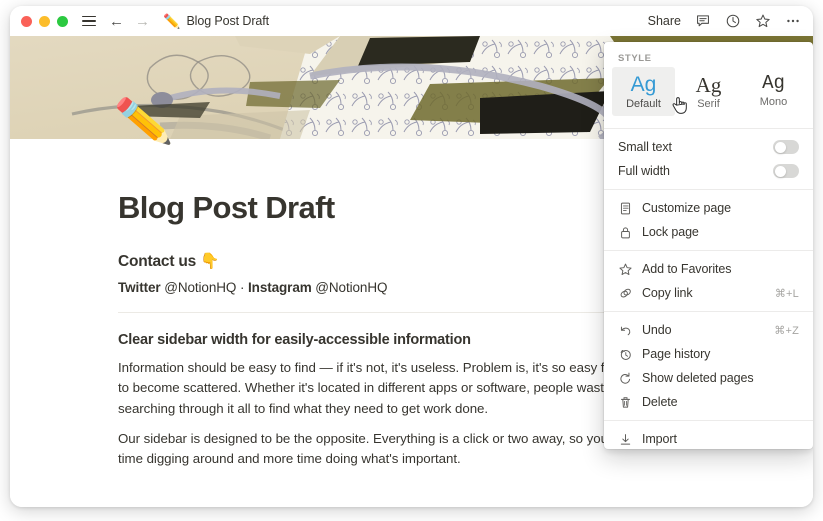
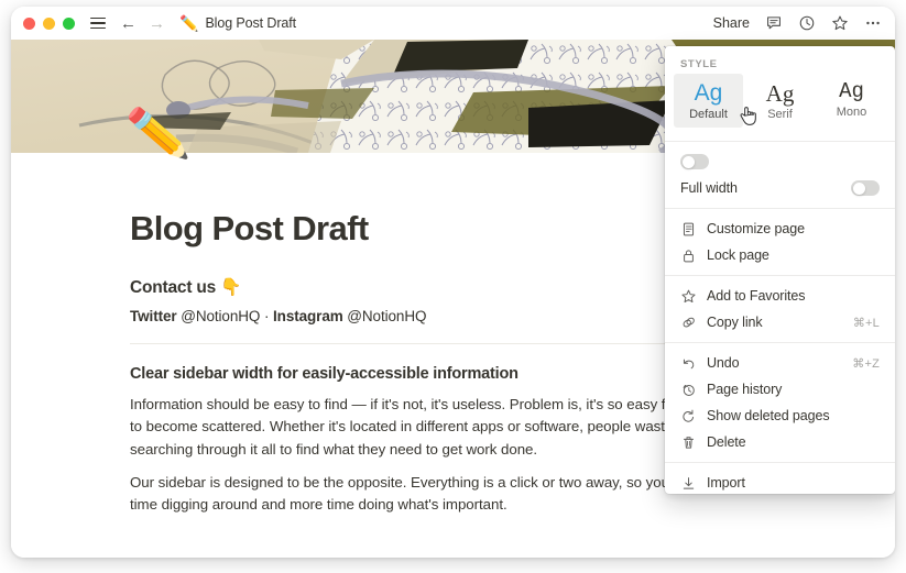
  ←
  →
  ✏️
  Blog Post Draft
  Share
  Blog Post Draft
  Contact us 👇
  Twitter @NotionHQ · Instagram @NotionHQ
  Clear sidebar width for easily-accessible information
  Information should be easy to find — if it's not, it's useless. Problem is, it's so easy f to become scattered. Whether it's located in different apps or software, people wast searching through it all to find what they need to get work done.
  Our sidebar is designed to be the opposite. Everything is a click or two away, so yo time digging around and more time doing what's important.
  STYLE
  Ag
  Default
  Ag
  Serif
  Ag
  Mono
- Small text
  Full width
  Customize page
  Lock page
  Add to Favorites
  Copy link
  ⌘+L
  Undo
  ⌘+Z
  Page history
  Show deleted pages
  Delete
  Import
